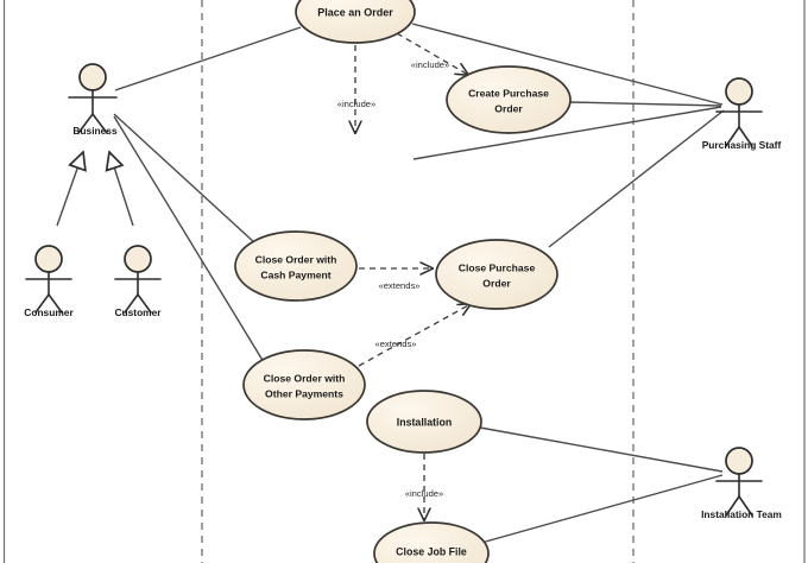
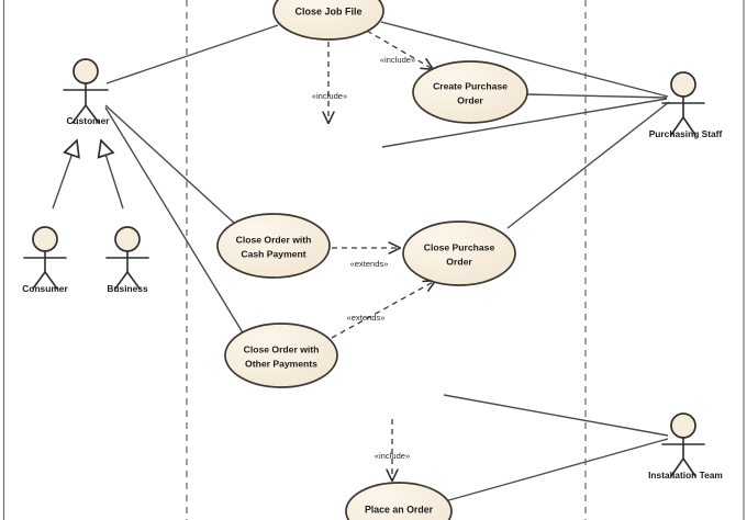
- Place an Order
+ Close Job File
  Create Purchase
  Order
  Close Order with
  Cash Payment
  Close Purchase
  Order
  Close Order with
  Other Payments
- Installation
- Close Job File
+ Place an Order
  «include»
  «include»
  «extends»
  «extends»
  «include»
- Business
+ Customer
  Consumer
- Customer
+ Business
  Purchasing Staff
  Installation Team
